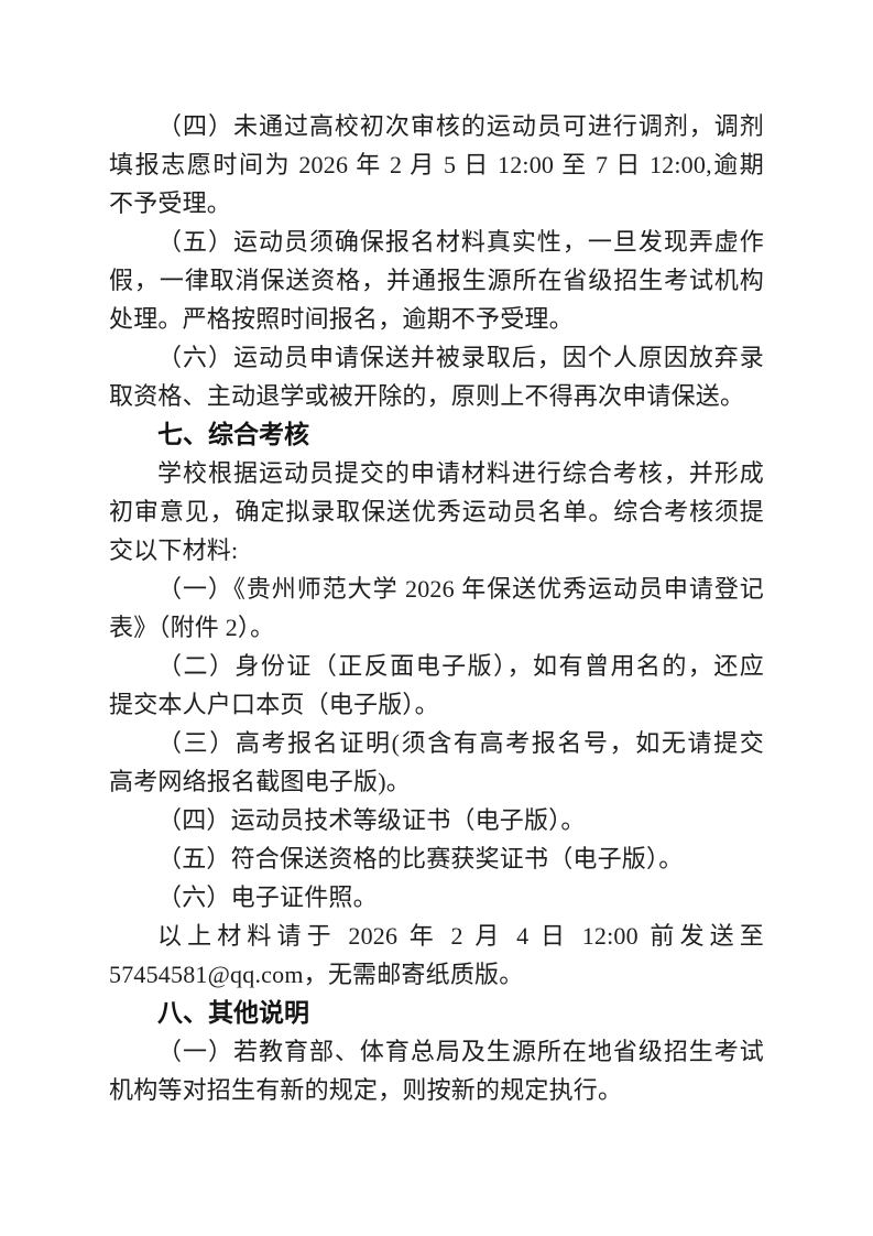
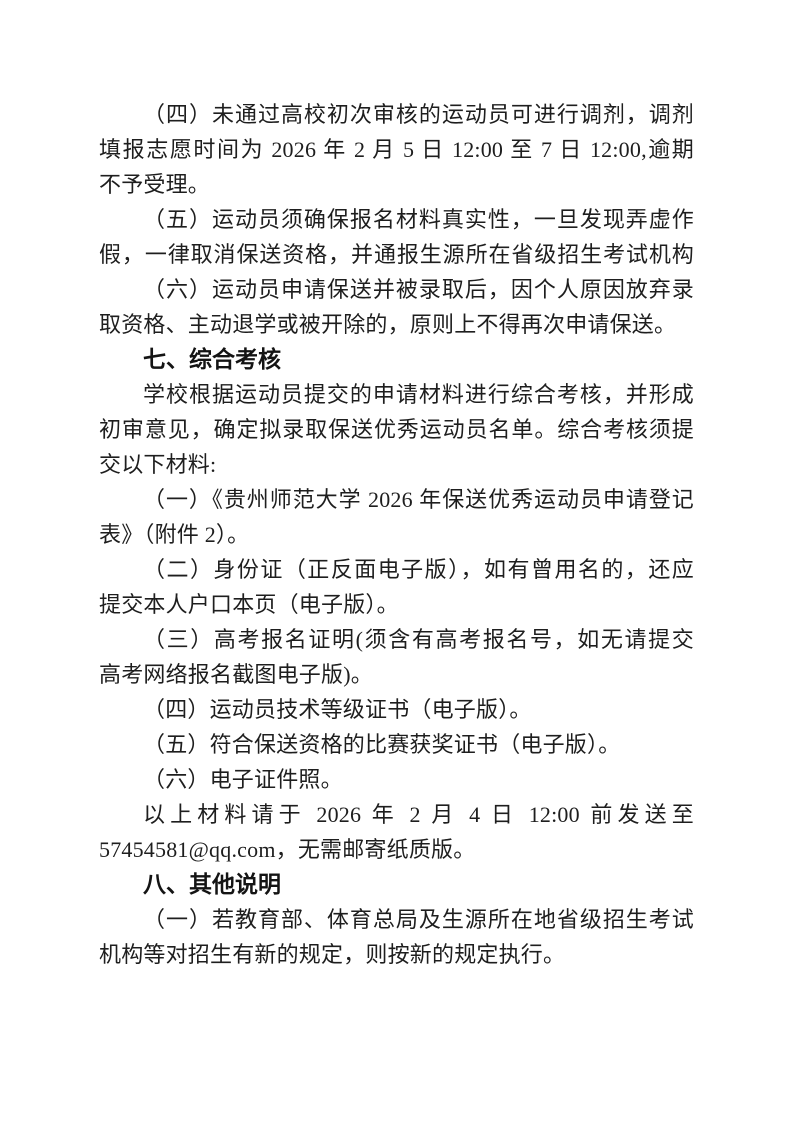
  （四）未通过高校初次审核的运动员可进行调剂，调剂
  填报志愿时间为 2026 年 2 月 5 日 12:00 至 7 日 12:00,逾期
  不予受理。
  （五）运动员须确保报名材料真实性，一旦发现弄虚作
  假，一律取消保送资格，并通报生源所在省级招生考试机构
- 处理。严格按照时间报名，逾期不予受理。
  （六）运动员申请保送并被录取后，因个人原因放弃录
  取资格、主动退学或被开除的，原则上不得再次申请保送。
  七、综合考核
  学校根据运动员提交的申请材料进行综合考核，并形成
  初审意见，确定拟录取保送优秀运动员名单。综合考核须提
  交以下材料:
  （一）《贵州师范大学 2026 年保送优秀运动员申请登记
  表》（附件 2）。
  （二）身份证（正反面电子版），如有曾用名的，还应
  提交本人户口本页（电子版）。
  （三）高考报名证明(须含有高考报名号，如无请提交
  高考网络报名截图电子版)。
  （四）运动员技术等级证书（电子版）。
  （五）符合保送资格的比赛获奖证书（电子版）。
  （六）电子证件照。
  以上材料请于 2026 年 2 月 4 日 12:00 前发送至
  57454581@qq.com，无需邮寄纸质版。
  八、其他说明
  （一）若教育部、体育总局及生源所在地省级招生考试
  机构等对招生有新的规定，则按新的规定执行。
